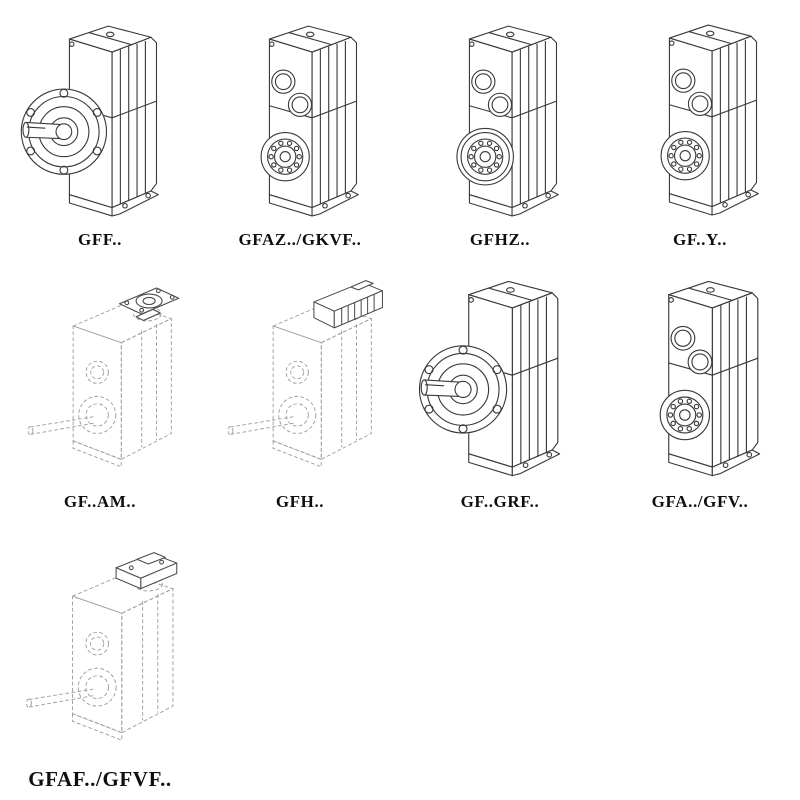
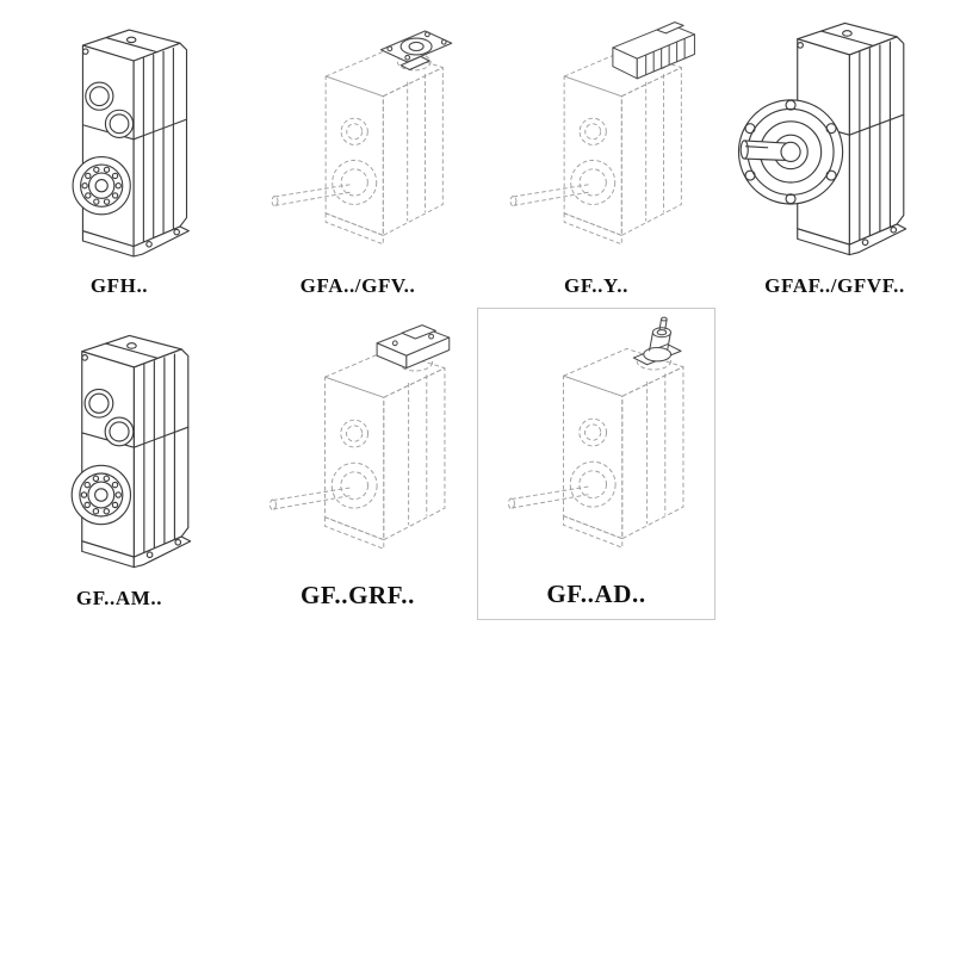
- GFF..
- GFAZ../GKVF..
- GFHZ..
- GF..Y..
+ GFH..
- GF..AM..
+ GFA../GFV..
- GFH..
+ GF..Y..
- GF..GRF..
+ GFAF../GFVF..
- GFA../GFV..
+ GF..AM..
- GFAF../GFVF..
+ GF..GRF..
+ GF..AD..
